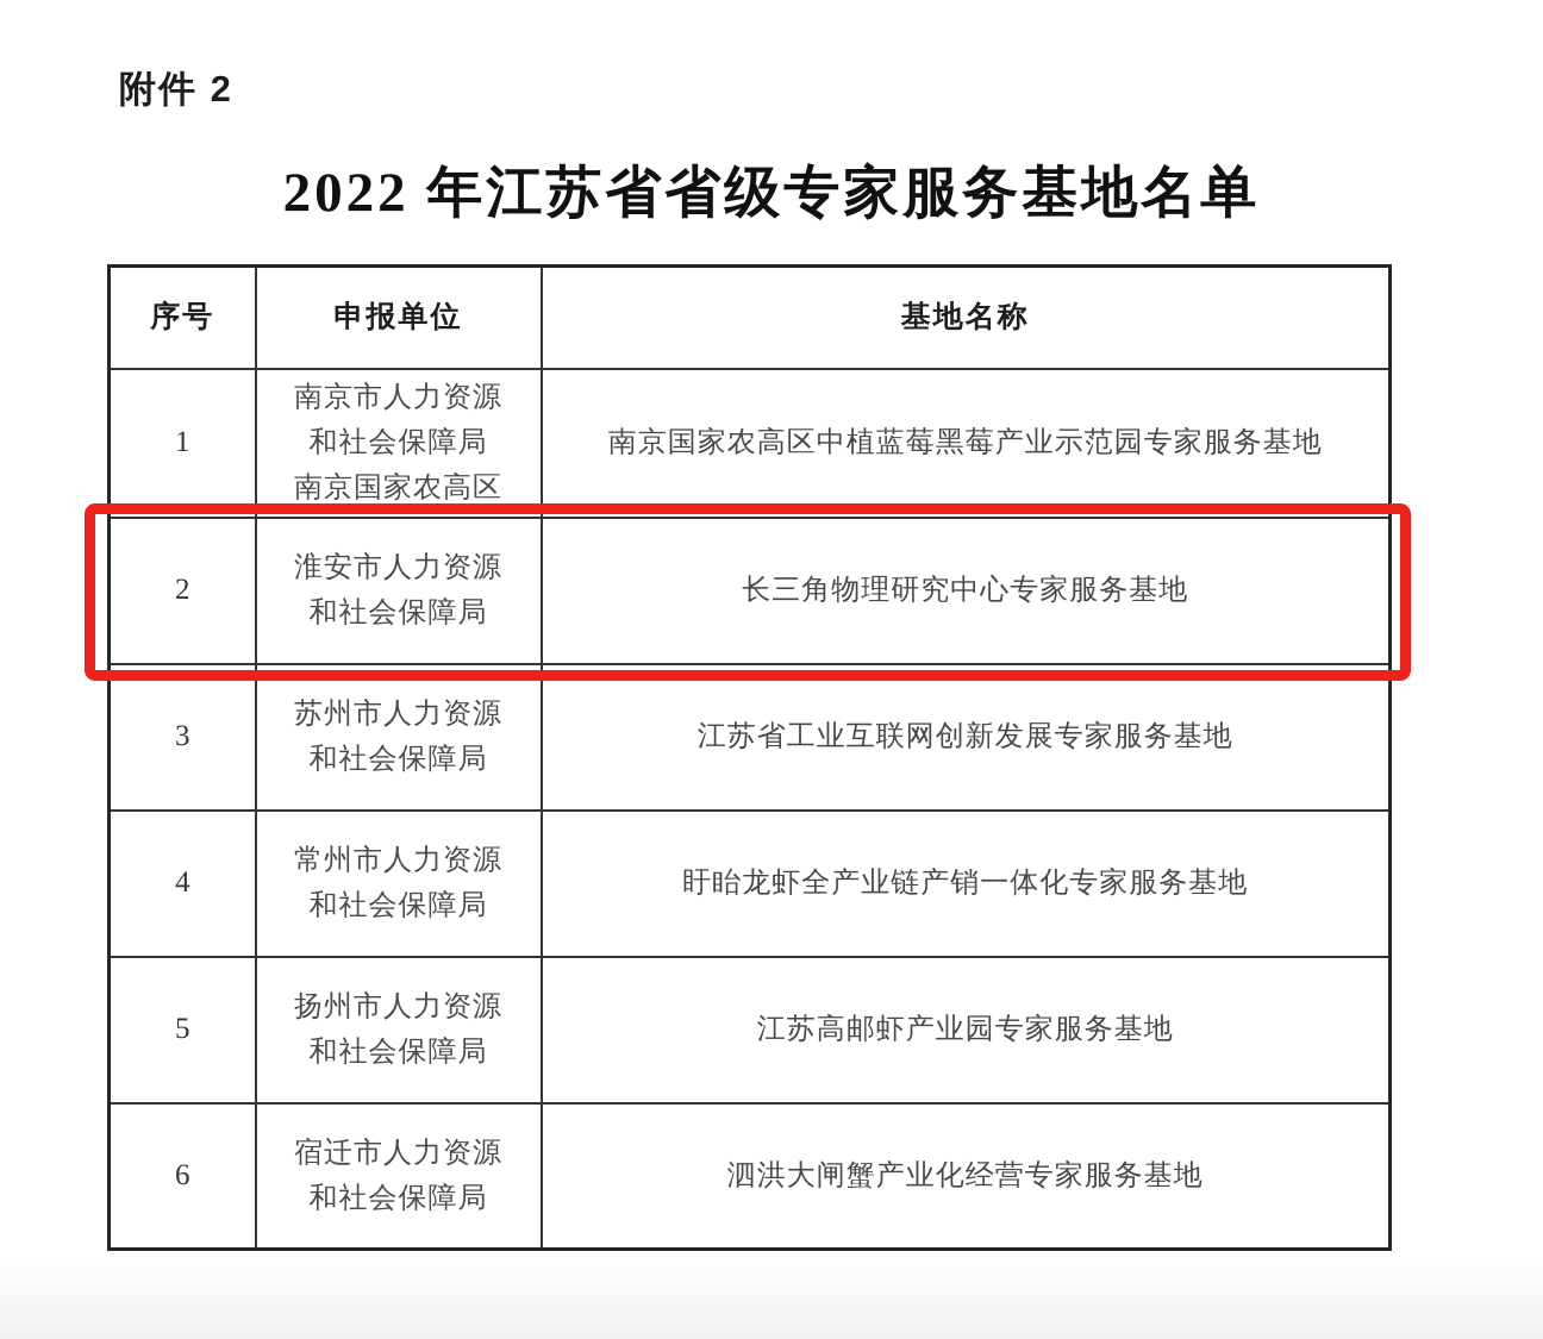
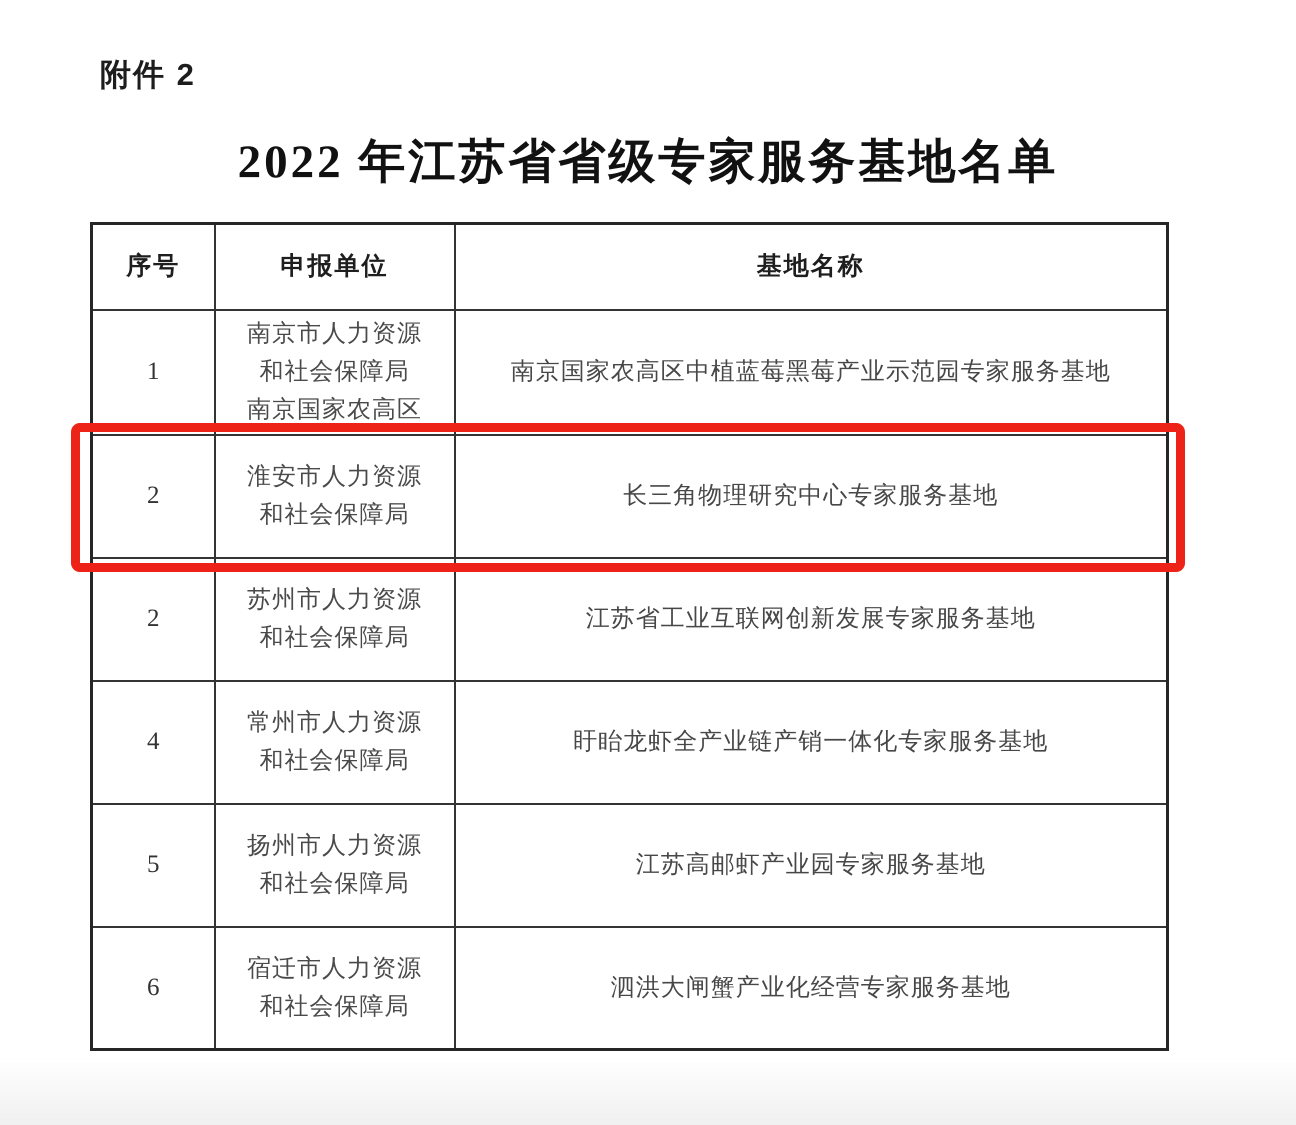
  附件 2
  2022 年江苏省省级专家服务基地名单
  序号	申报单位	基地名称
  1	南京市人力资源 和社会保障局 南京国家农高区	南京国家农高区中植蓝莓黑莓产业示范园专家服务基地
  2	淮安市人力资源 和社会保障局	长三角物理研究中心专家服务基地
- 3	苏州市人力资源 和社会保障局	江苏省工业互联网创新发展专家服务基地
+ 2	苏州市人力资源 和社会保障局	江苏省工业互联网创新发展专家服务基地
  4	常州市人力资源 和社会保障局	盱眙龙虾全产业链产销一体化专家服务基地
  5	扬州市人力资源 和社会保障局	江苏高邮虾产业园专家服务基地
  6	宿迁市人力资源 和社会保障局	泗洪大闸蟹产业化经营专家服务基地
